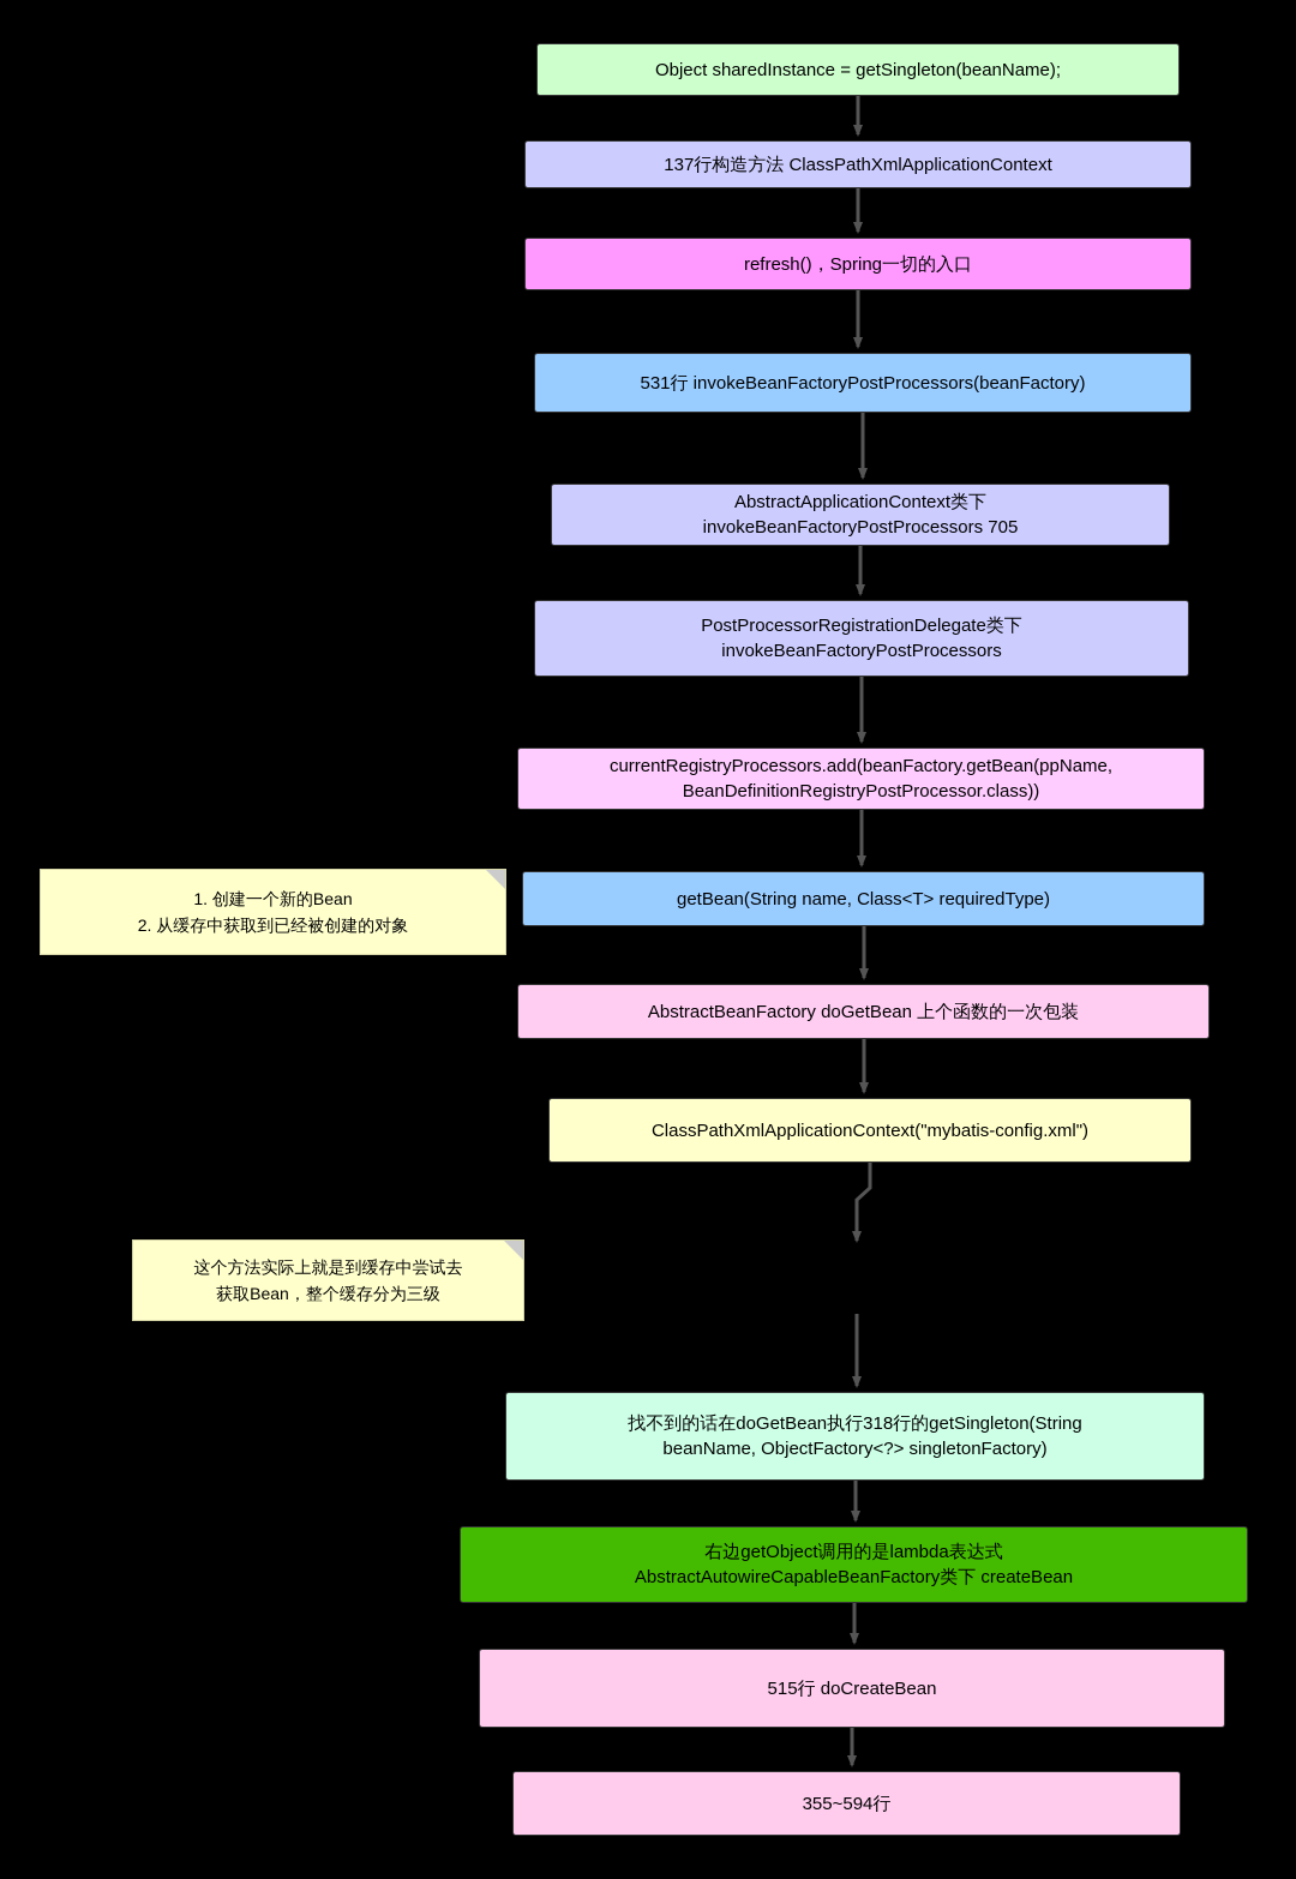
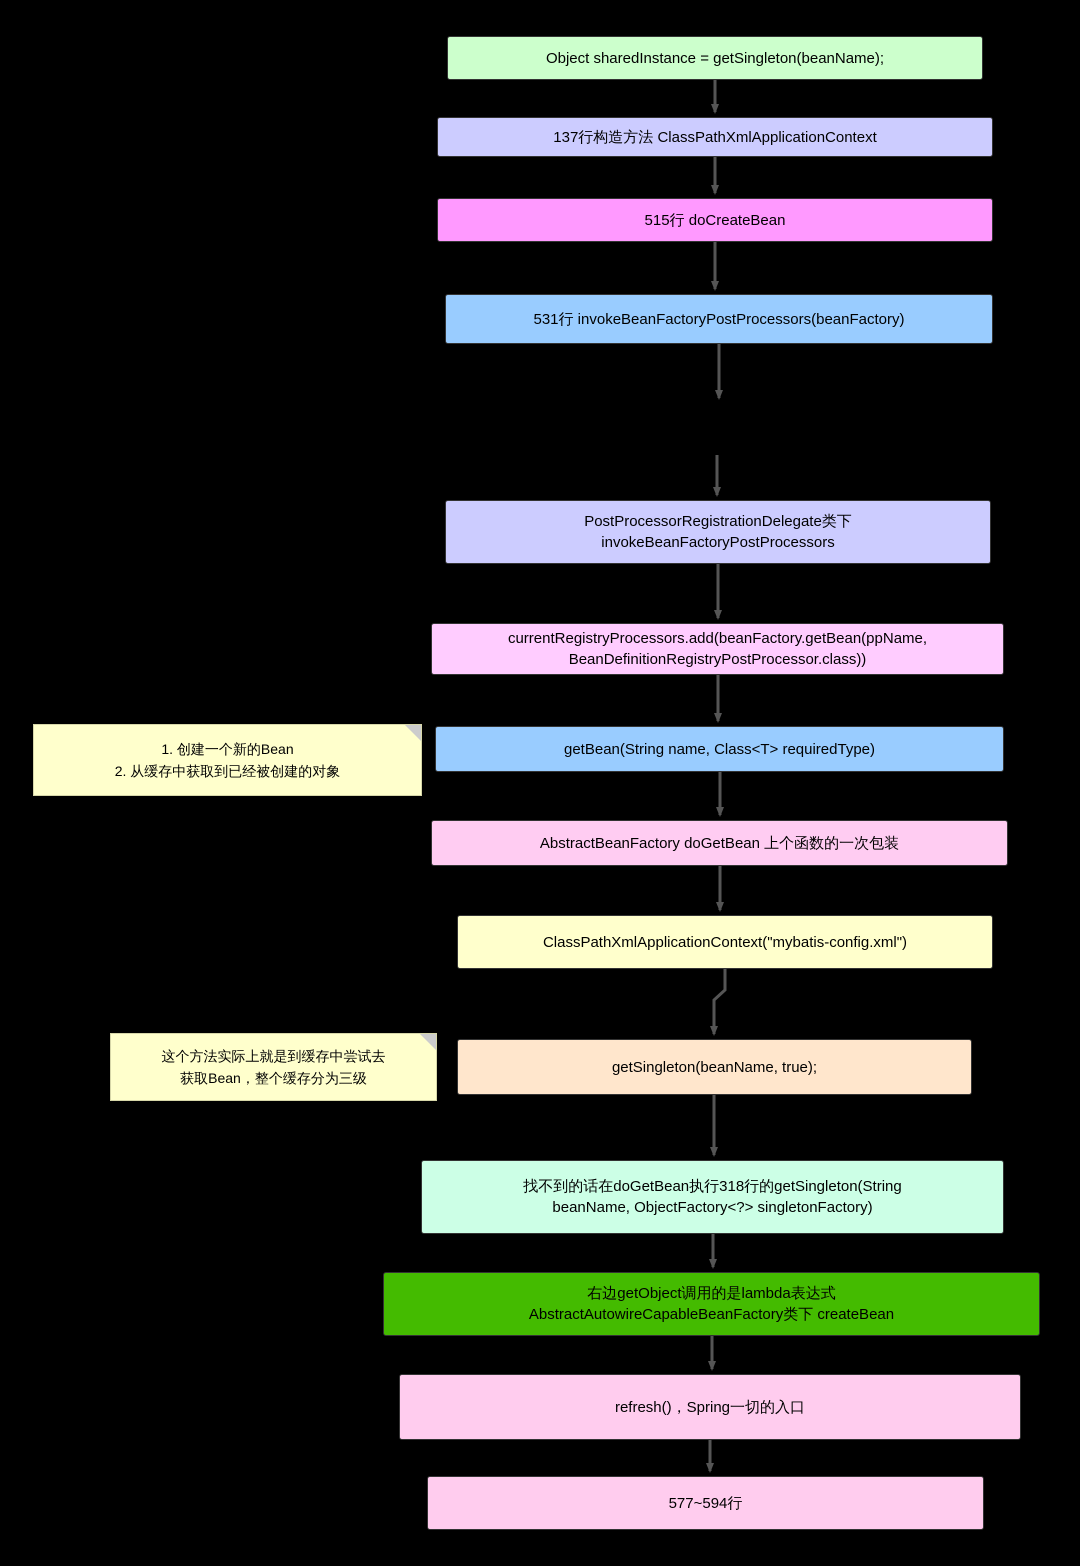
  Object sharedInstance = getSingleton(beanName);
  137行构造方法 ClassPathXmlApplicationContext
- refresh()，Spring一切的入口
+ 515行 doCreateBean
  531行 invokeBeanFactoryPostProcessors(beanFactory)
- AbstractApplicationContext类下
- invokeBeanFactoryPostProcessors 705
  PostProcessorRegistrationDelegate类下
  invokeBeanFactoryPostProcessors
  currentRegistryProcessors.add(beanFactory.getBean(ppName,
  BeanDefinitionRegistryPostProcessor.class))
  getBean(String name, Class<T> requiredType)
  AbstractBeanFactory doGetBean 上个函数的一次包装
  ClassPathXmlApplicationContext("mybatis-config.xml")
+ getSingleton(beanName, true);
  找不到的话在doGetBean执行318行的getSingleton(String
  beanName, ObjectFactory<?> singletonFactory)
  右边getObject调用的是lambda表达式
  AbstractAutowireCapableBeanFactory类下 createBean
- 515行 doCreateBean
+ refresh()，Spring一切的入口
- 355~594行
+ 577~594行
  1. 创建一个新的Bean
  2. 从缓存中获取到已经被创建的对象
  这个方法实际上就是到缓存中尝试去
  获取Bean，整个缓存分为三级
